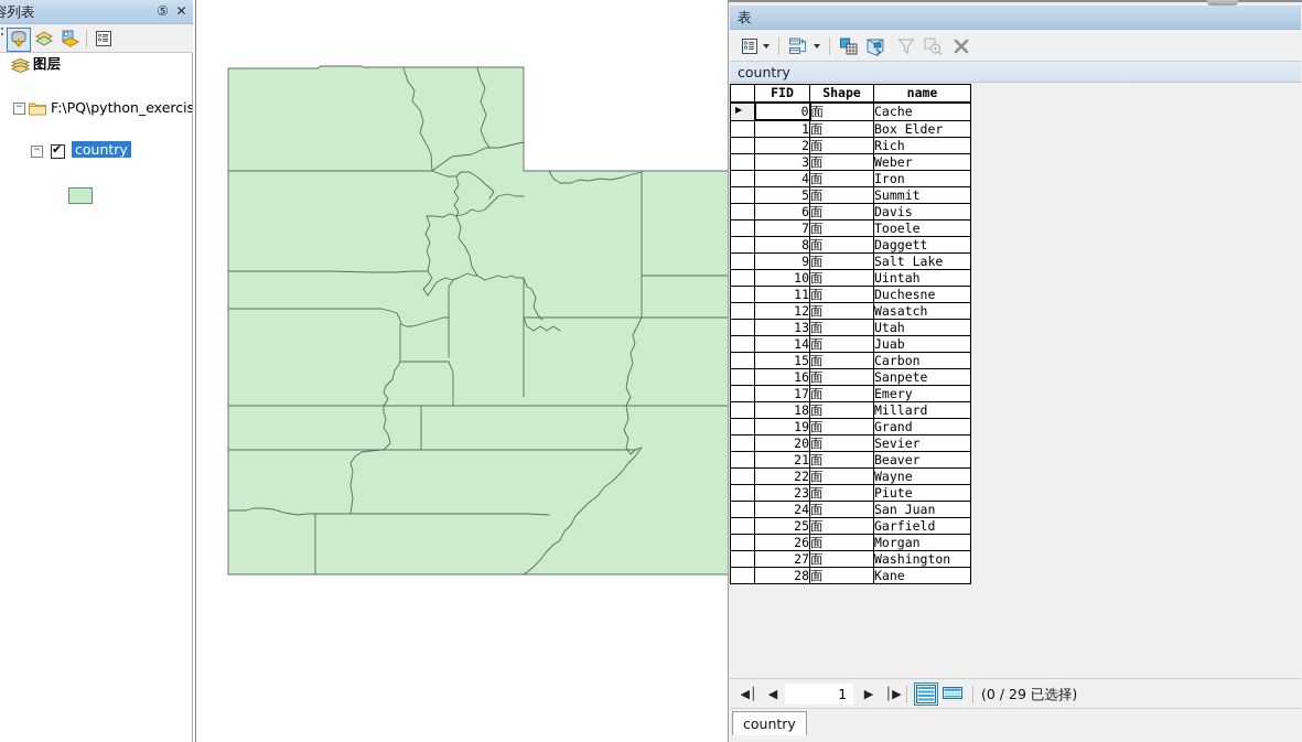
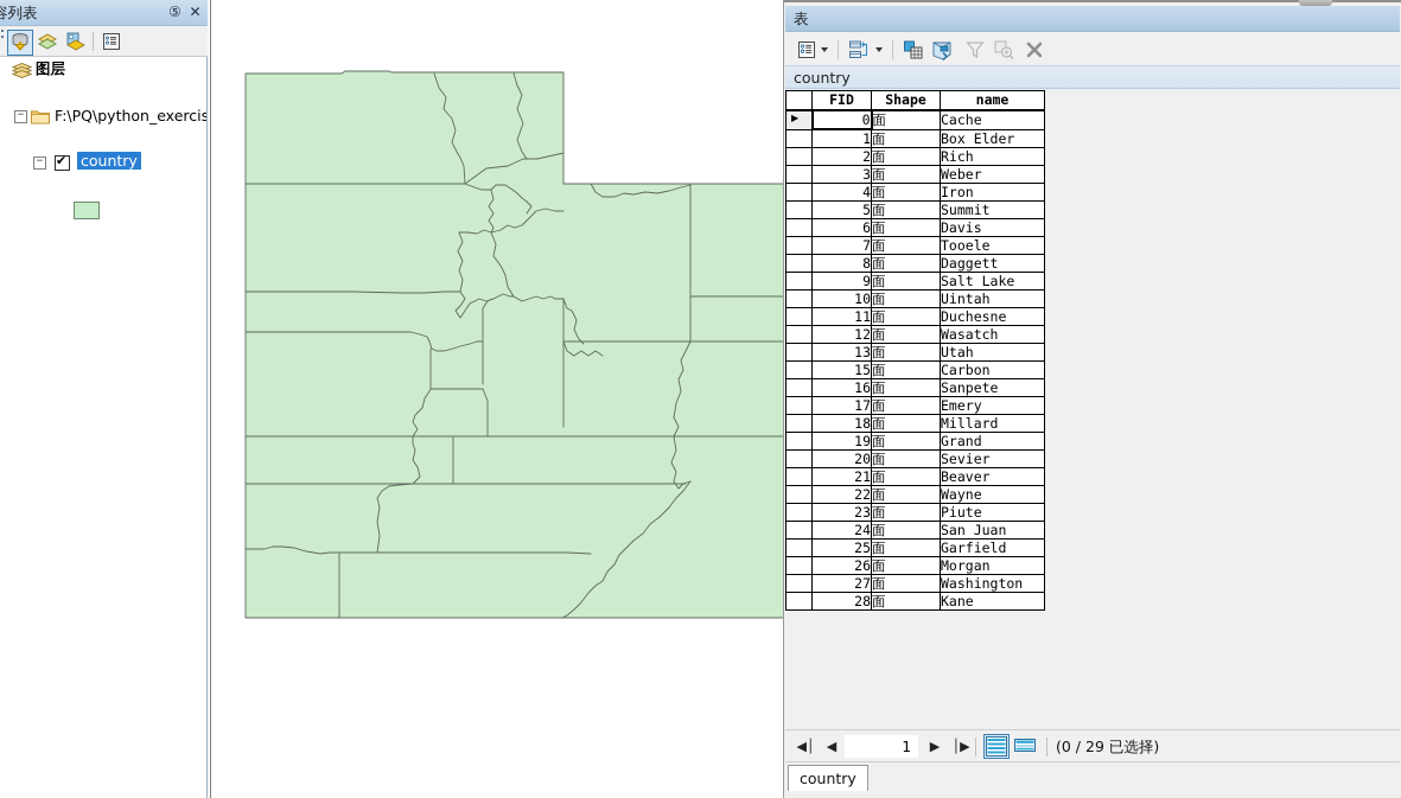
  容列表
  ⑤
  ✕
  图层
  −
  F:\PQ\python_exercis
  −
  country
  表
  country
  	FID	Shape	name
  	0	面	Cache
  	1	面	Box Elder
  	2	面	Rich
  	3	面	Weber
  	4	面	Iron
  	5	面	Summit
  	6	面	Davis
  	7	面	Tooele
  	8	面	Daggett
  	9	面	Salt Lake
  	10	面	Uintah
  	11	面	Duchesne
  	12	面	Wasatch
  	13	面	Utah
- 	14	面	Juab
  	15	面	Carbon
  	16	面	Sanpete
  	17	面	Emery
  	18	面	Millard
  	19	面	Grand
  	20	面	Sevier
  	21	面	Beaver
  	22	面	Wayne
  	23	面	Piute
  	24	面	San Juan
  	25	面	Garfield
  	26	面	Morgan
  	27	面	Washington
  	28	面	Kane
  ◀│
  ◀
  1
  ▶
  │▶
  (0 / 29 已选择)
  country
